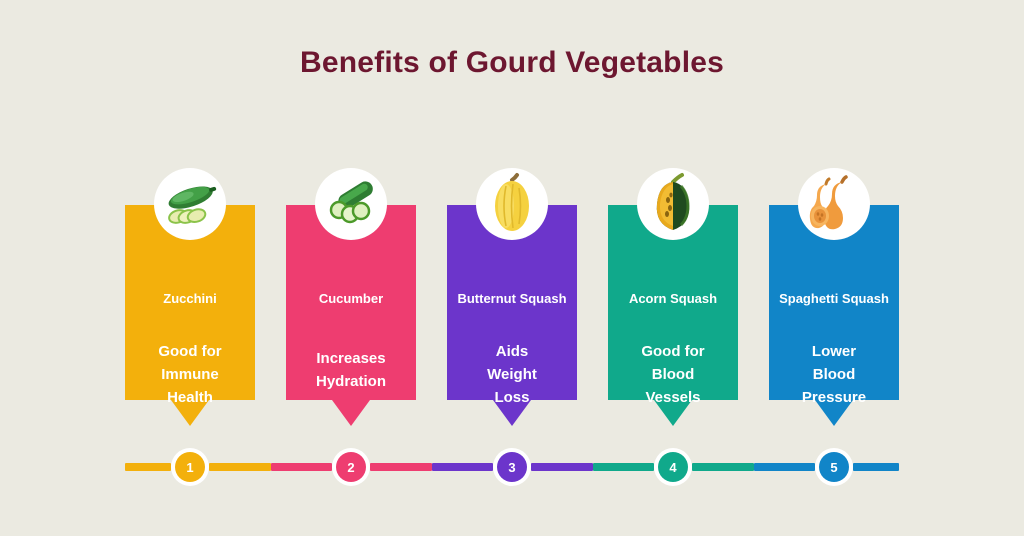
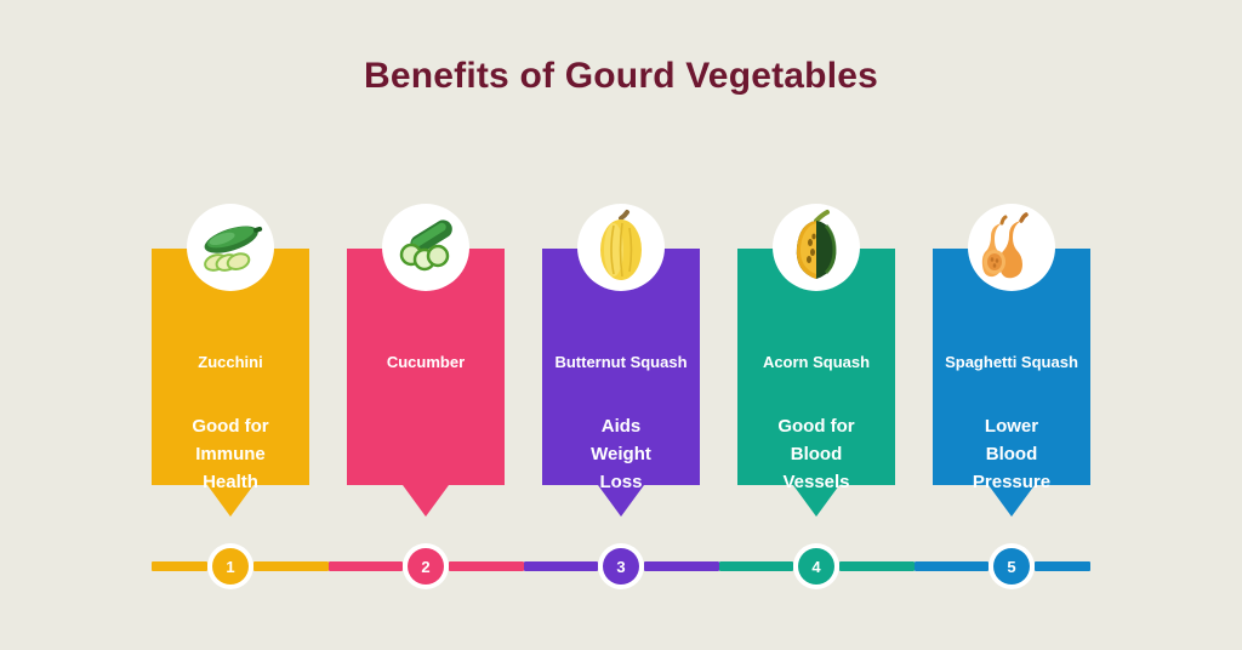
  Benefits of Gourd Vegetables
  Zucchini
  Good for
  Immune
  Health
  Cucumber
- Increases
- Hydration
  Butternut Squash
  Aids
  Weight
  Loss
  Acorn Squash
  Good for
  Blood
  Vessels
  Spaghetti Squash
  Lower
  Blood
  Pressure
  1
  2
  3
  4
  5
